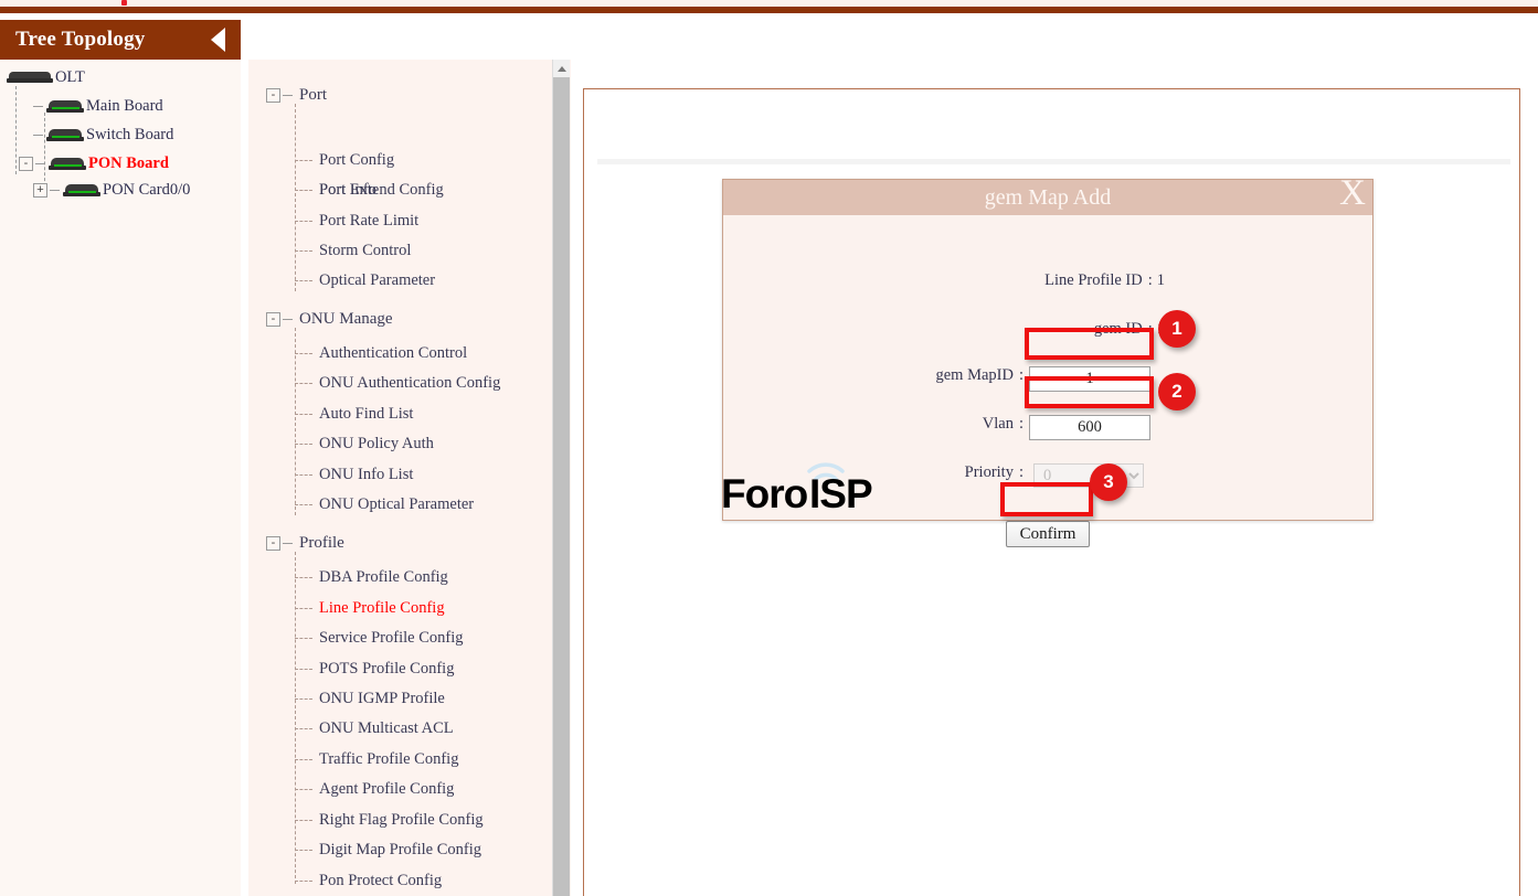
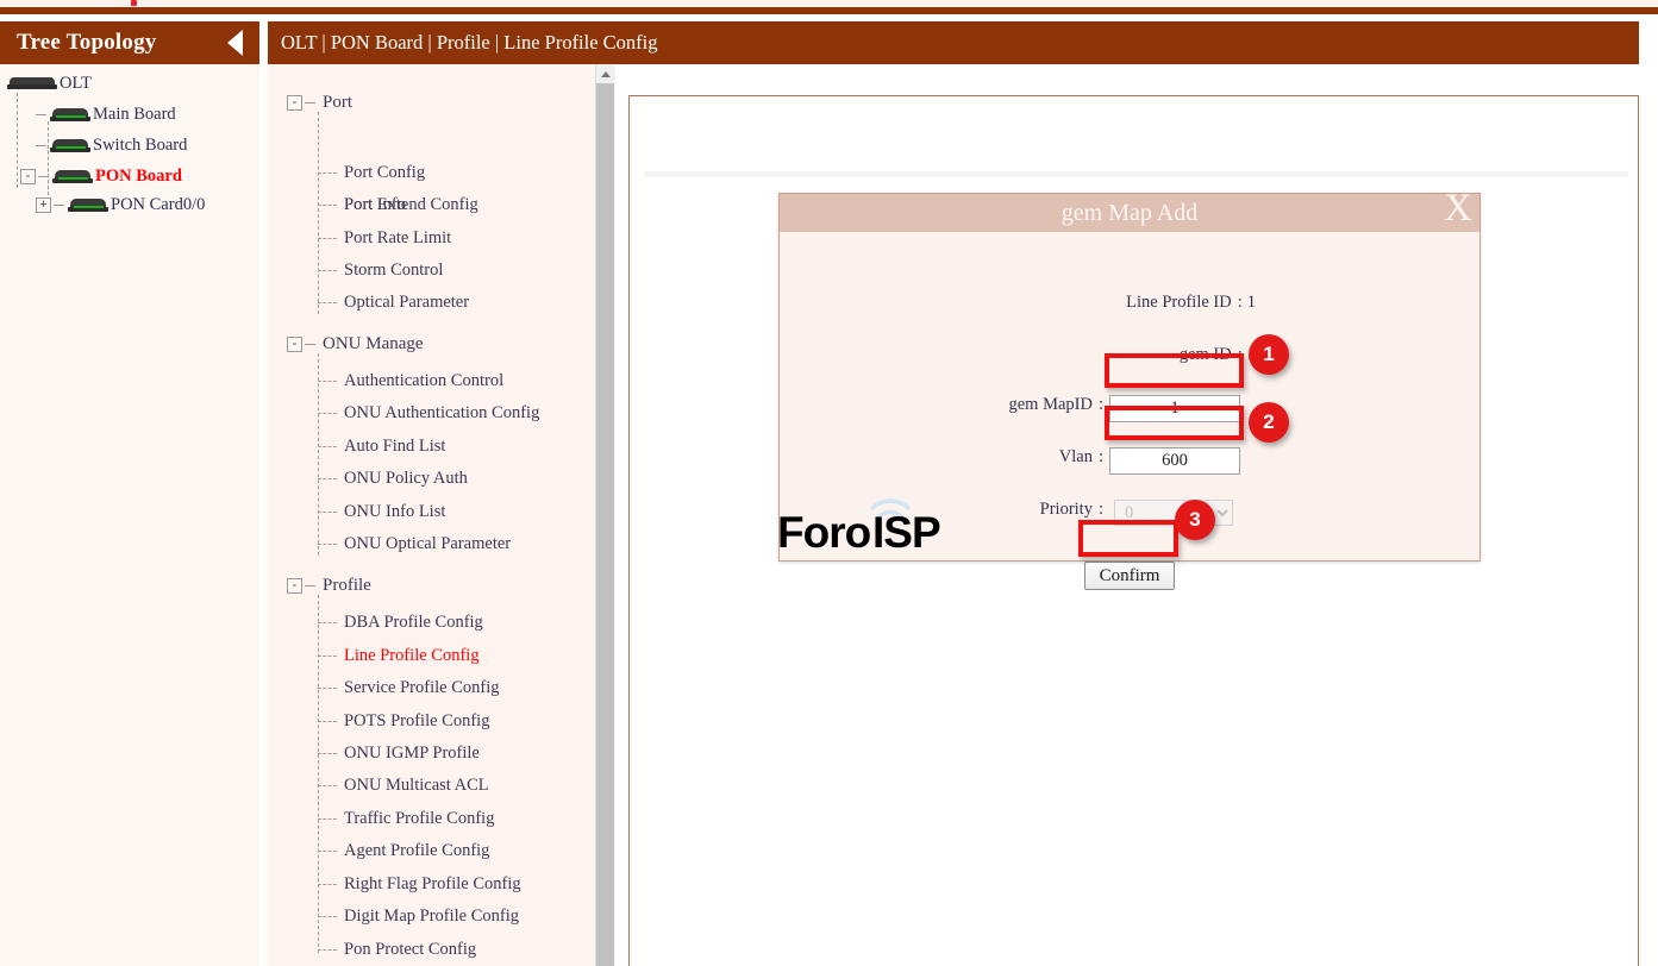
  Tree Topology
  OLT
  Main Board
  Switch Board
  -
  PON Board
  +
  PON Card0/0
+ OLT | PON Board | Profile | Line Profile Config
  -
  Port
  Port Info
  Port Config
  Port Extend Config
  Port Rate Limit
  Storm Control
  Optical Parameter
  -
  ONU Manage
  Authentication Control
  ONU Authentication Config
  Auto Find List
  ONU Policy Auth
  ONU Info List
  ONU Optical Parameter
  -
  Profile
  DBA Profile Config
  Line Profile Config
  Service Profile Config
  POTS Profile Config
  ONU IGMP Profile
  ONU Multicast ACL
  Traffic Profile Config
  Agent Profile Config
  Right Flag Profile Config
  Digit Map Profile Config
  Pon Protect Config
  gem Map Add
  X
  Foro
  ISP
  Line Profile ID
  :
  1
  gem ID
  :
  gem MapID
  :
  1
  Vlan
  :
  600
  Priority
  :
  0
  Confirm
  1
  2
  3
